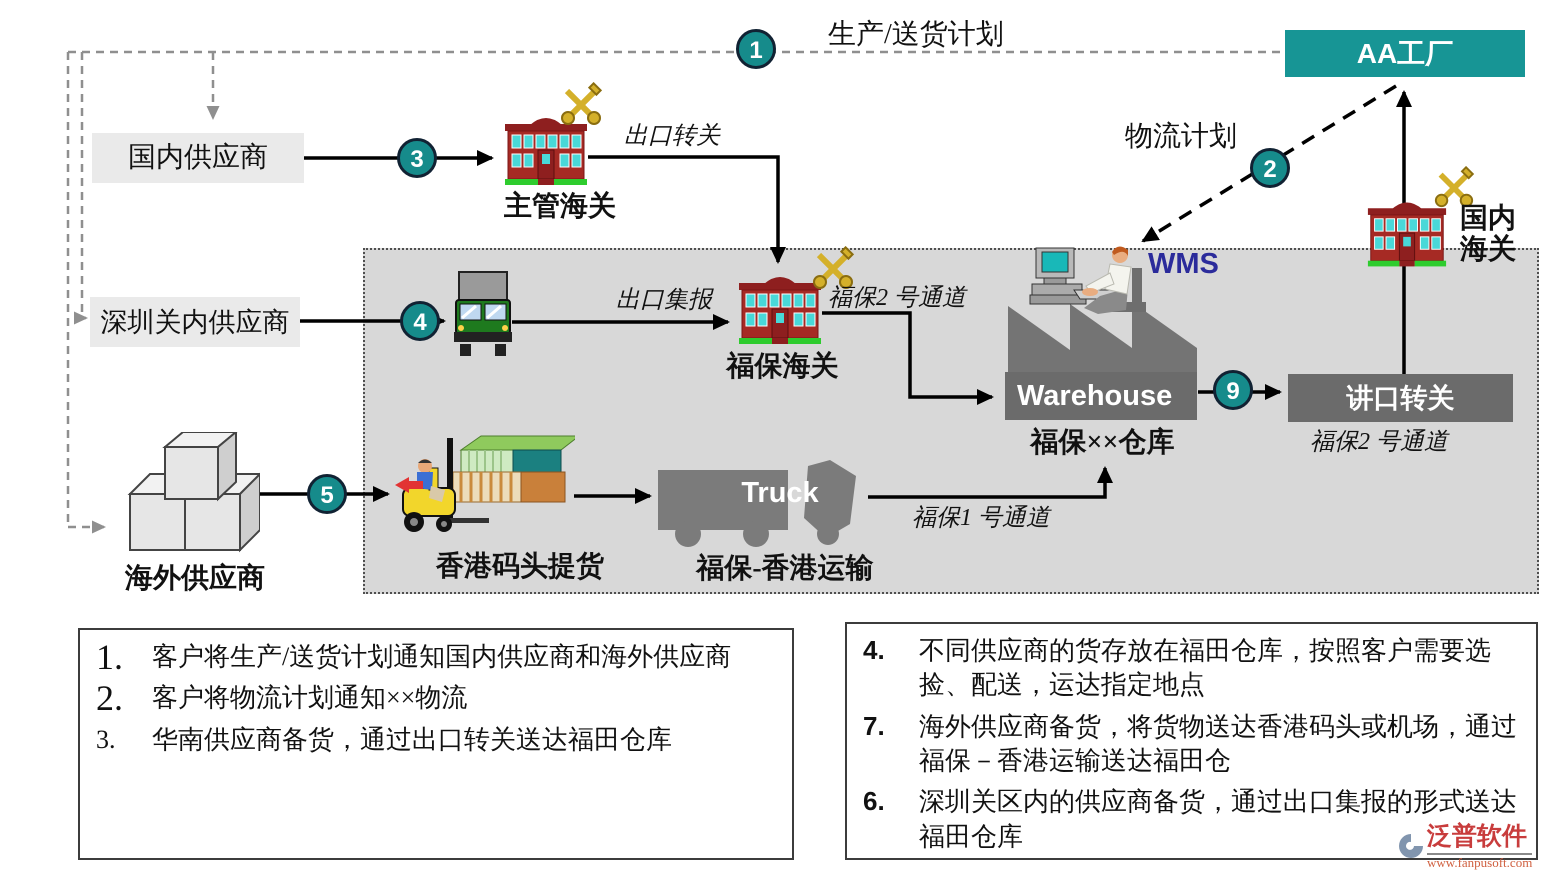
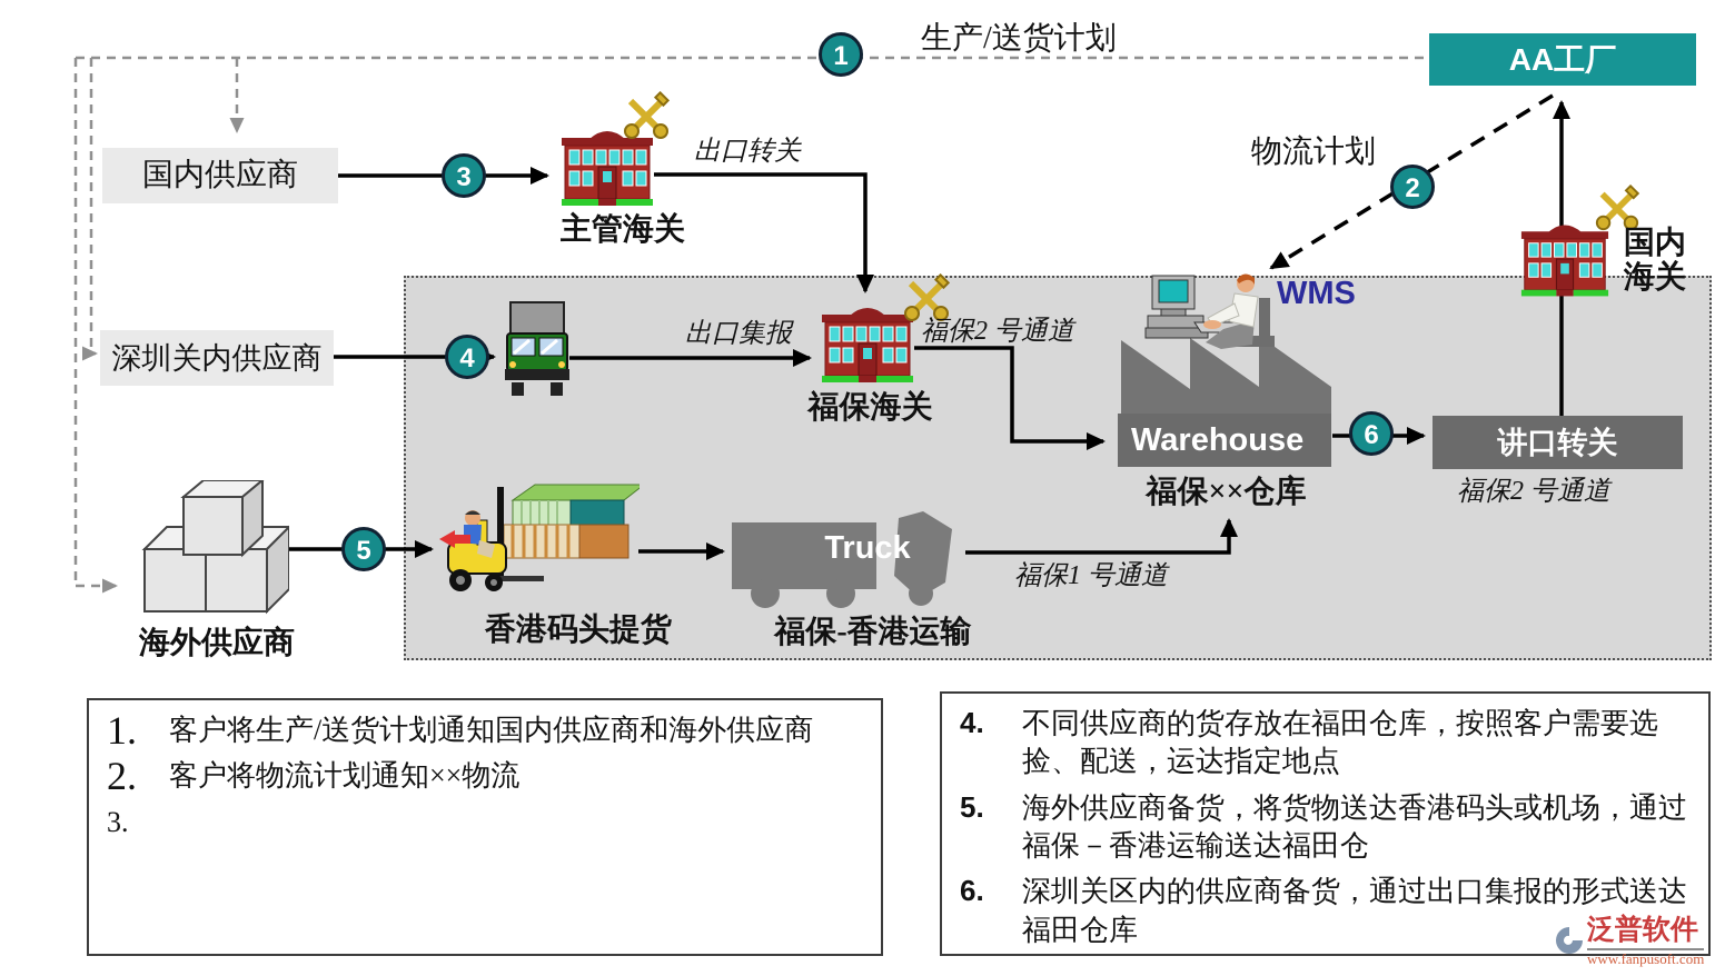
  生产/送货计划
  AA工厂
  物流计划
  国内供应商
  深圳关内供应商
  海外供应商
  主管海关
  出口转关
  出口集报
  福保海关
  福保2 号通道
  WMS
  Warehouse
  福保××仓库
  讲口转关
  福保2 号通道
  国内
  海关
  香港码头提货
  Truck
  福保-香港运输
  福保1 号通道
  1
  2
  3
  4
  5
- 9
+ 6
  1.
  客户将生产/送货计划通知国内供应商和海外供应商
  2.
  客户将物流计划通知××物流
  3.
- 华南供应商备货，通过出口转关送达福田仓库
  4.
  不同供应商的货存放在福田仓库，按照客户需要选捡、配送，运达指定地点
- 7.
+ 5.
  海外供应商备货，将货物送达香港码头或机场，通过福保－香港运输送达福田仓
  6.
  深圳关区内的供应商备货，通过出口集报的形式送达福田仓库
  泛普软件
  www.fanpusoft.com
